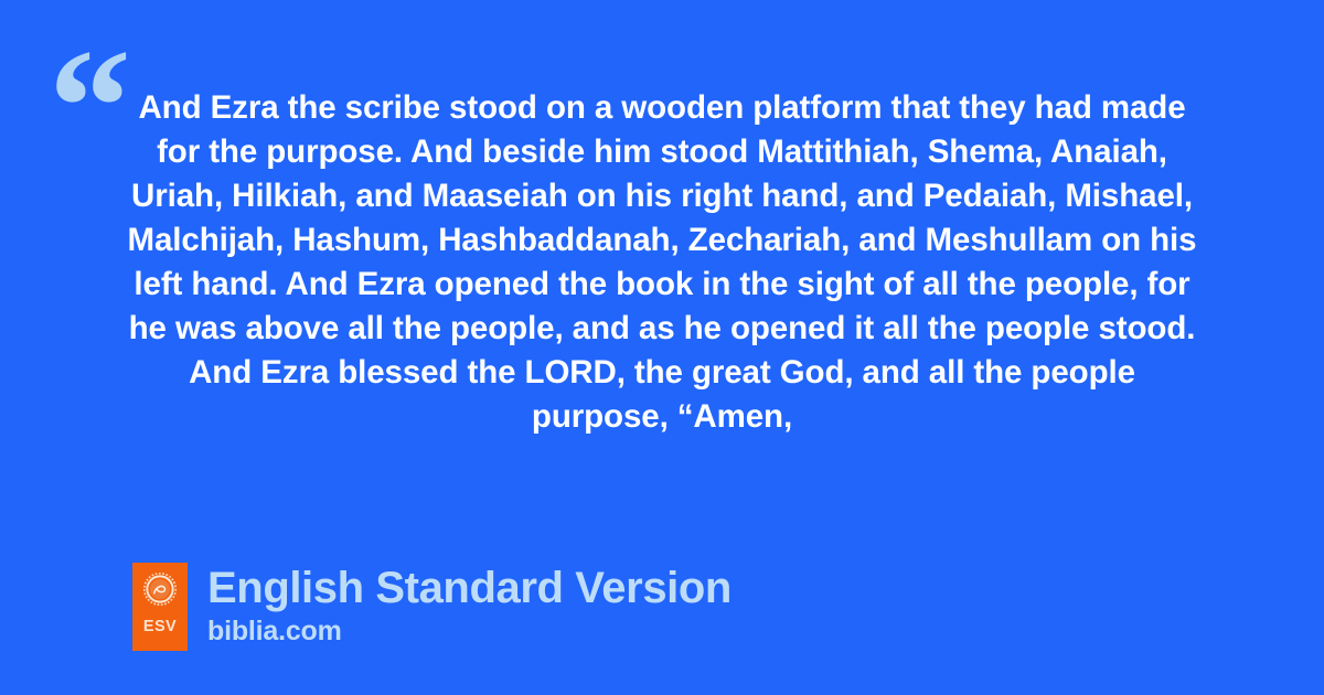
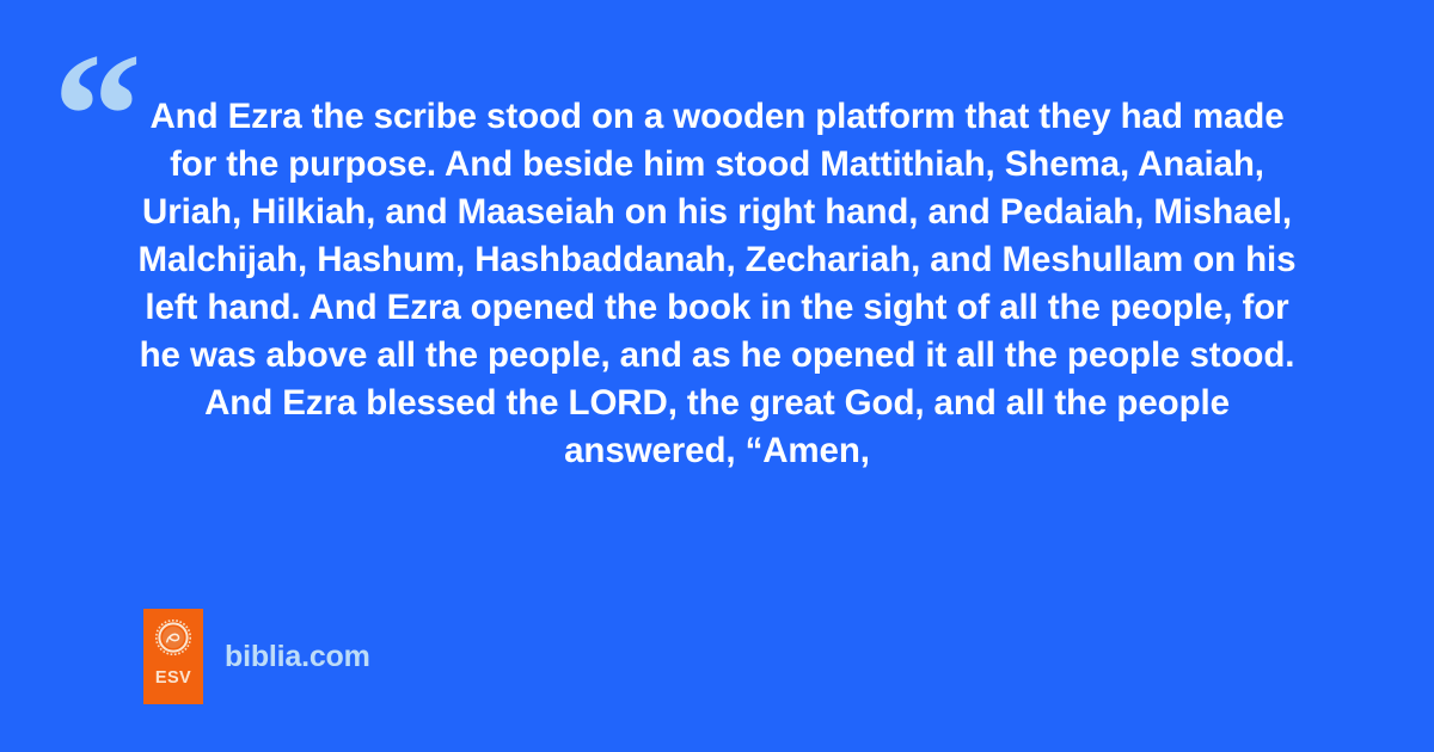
  “
- And Ezra the scribe stood on a wooden platform that they had made for the purpose. And beside him stood Mattithiah, Shema, Anaiah, Uriah, Hilkiah, and Maaseiah on his right hand, and Pedaiah, Mishael, Malchijah, Hashum, Hashbaddanah, Zechariah, and Meshullam on his left hand. And Ezra opened the book in the sight of all the people, for he was above all the people, and as he opened it all the people stood. And Ezra blessed the LORD, the great God, and all the people purpose, “Amen,
+ And Ezra the scribe stood on a wooden platform that they had made for the purpose. And beside him stood Mattithiah, Shema, Anaiah, Uriah, Hilkiah, and Maaseiah on his right hand, and Pedaiah, Mishael, Malchijah, Hashum, Hashbaddanah, Zechariah, and Meshullam on his left hand. And Ezra opened the book in the sight of all the people, for he was above all the people, and as he opened it all the people stood. And Ezra blessed the LORD, the great God, and all the people answered, “Amen,
  ESV
- English Standard Version
  biblia.com
